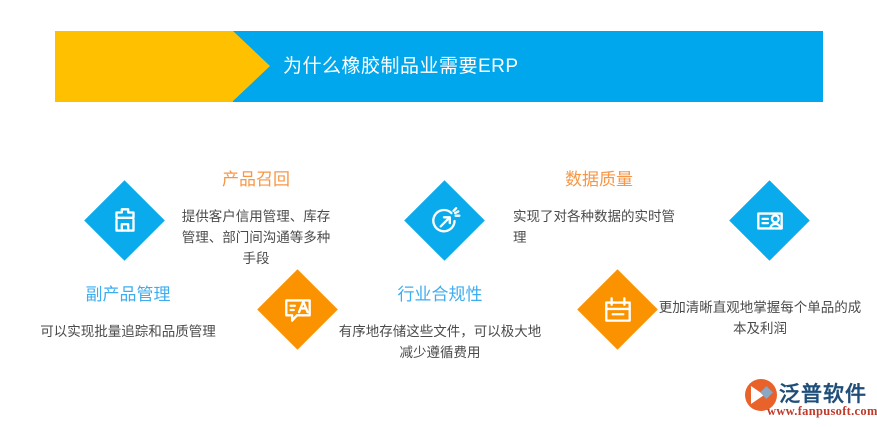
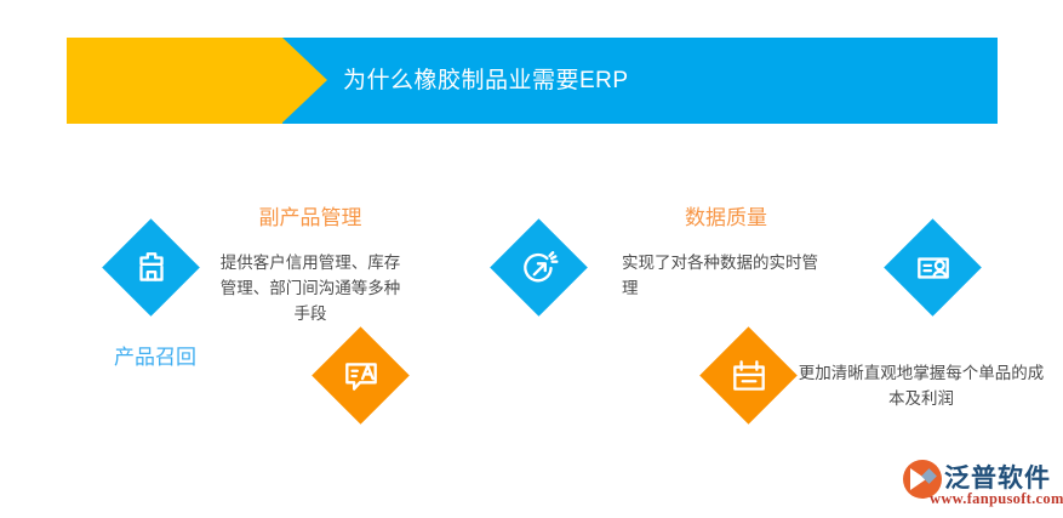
  为什么橡胶制品业需要ERP
- 产品召回
+ 副产品管理
  提供客户信用管理、库存管理、部门间沟通等多种手段
  数据质量
  实现了对各种数据的实时管理
- 副产品管理
+ 产品召回
- 可以实现批量追踪和品质管理
- 行业合规性
- 有序地存储这些文件，可以极大地减少遵循费用
  更加清晰直观地掌握每个单品的成本及利润
  泛普软件
  www.fanpusoft.com
